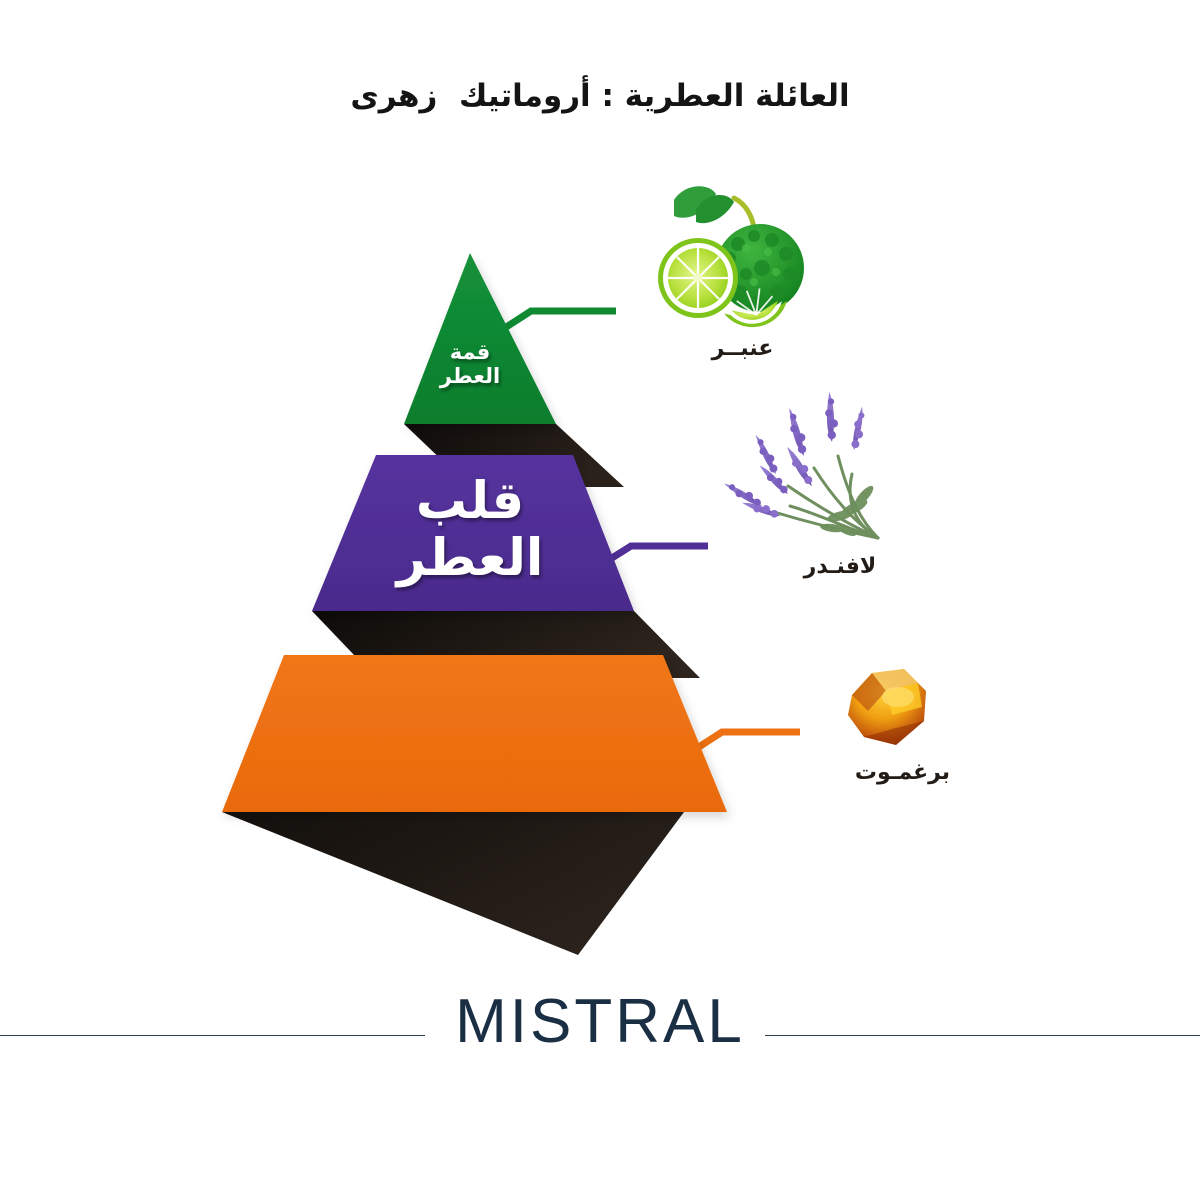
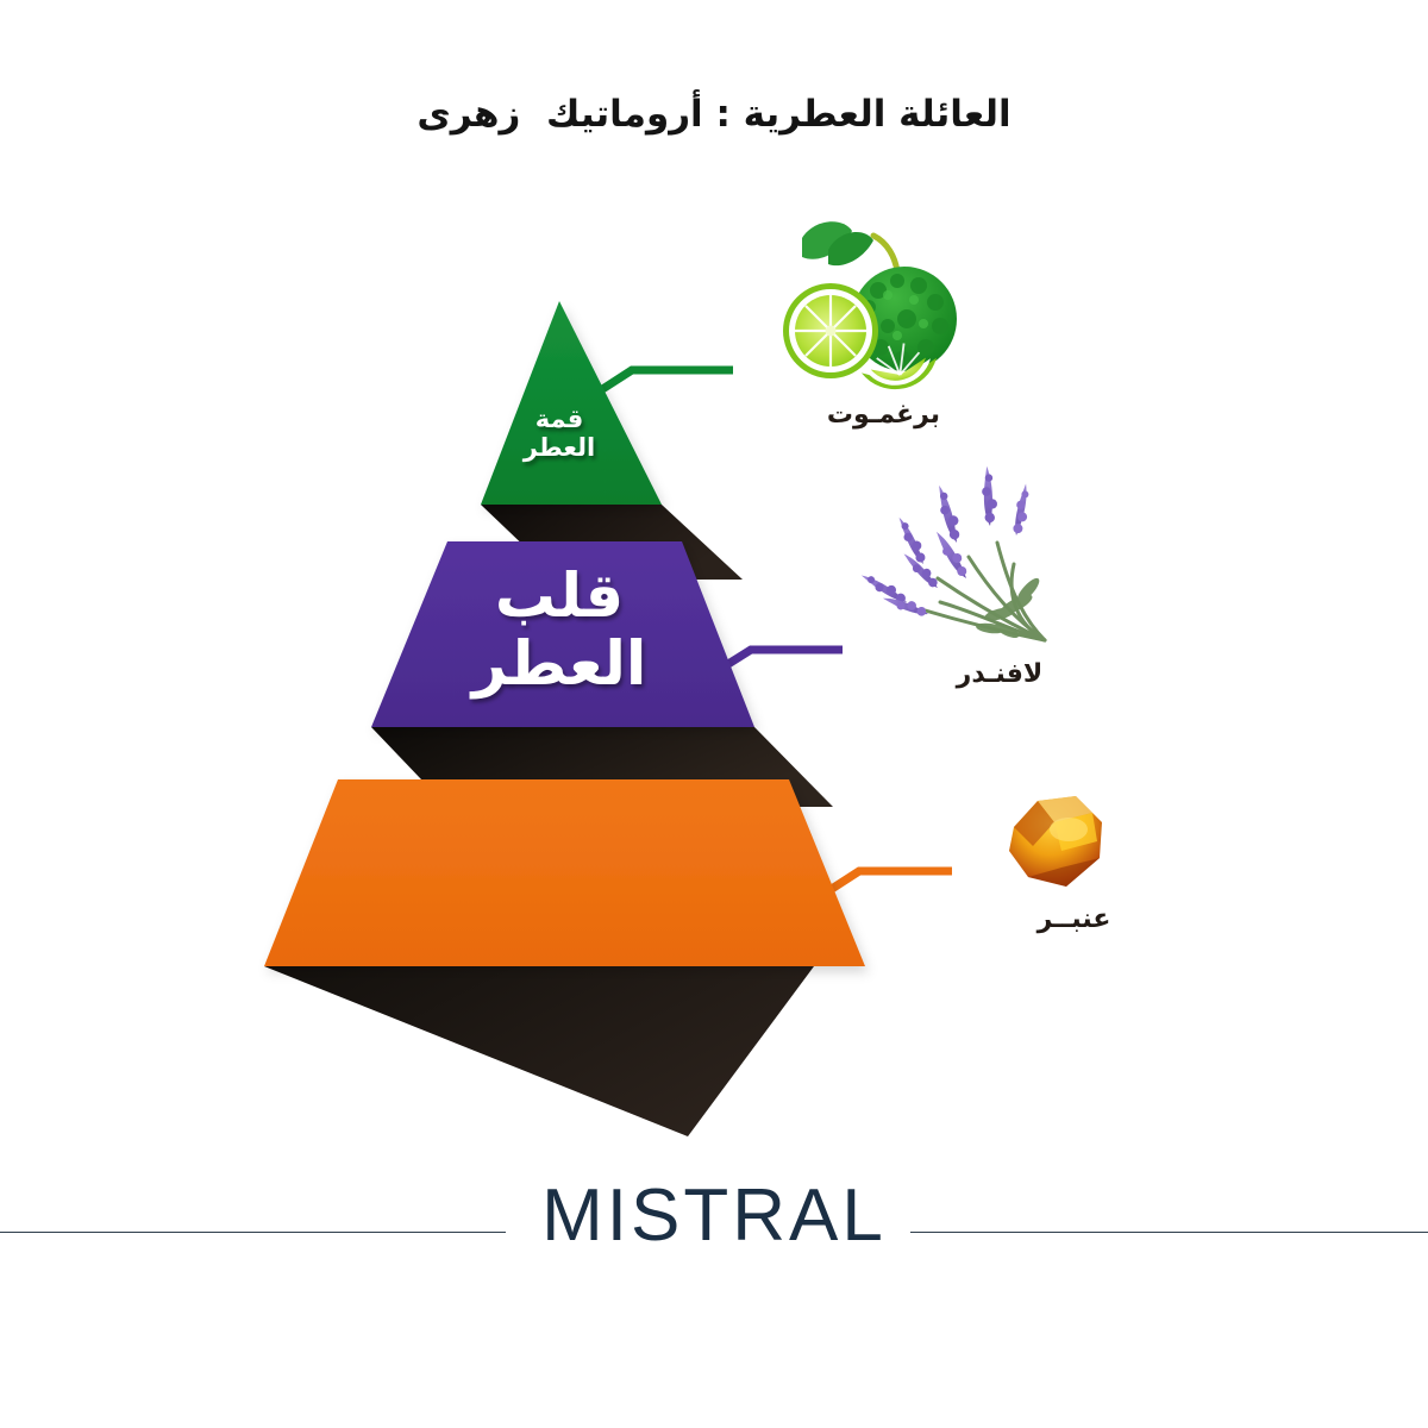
  العائلة العطرية : أروماتيك زهرى
  قمة
  العطر
  قلب
  العطر
- عنبــر
+ برغمـوت
  لافنـدر
- برغمـوت
+ عنبــر
  MISTRAL
